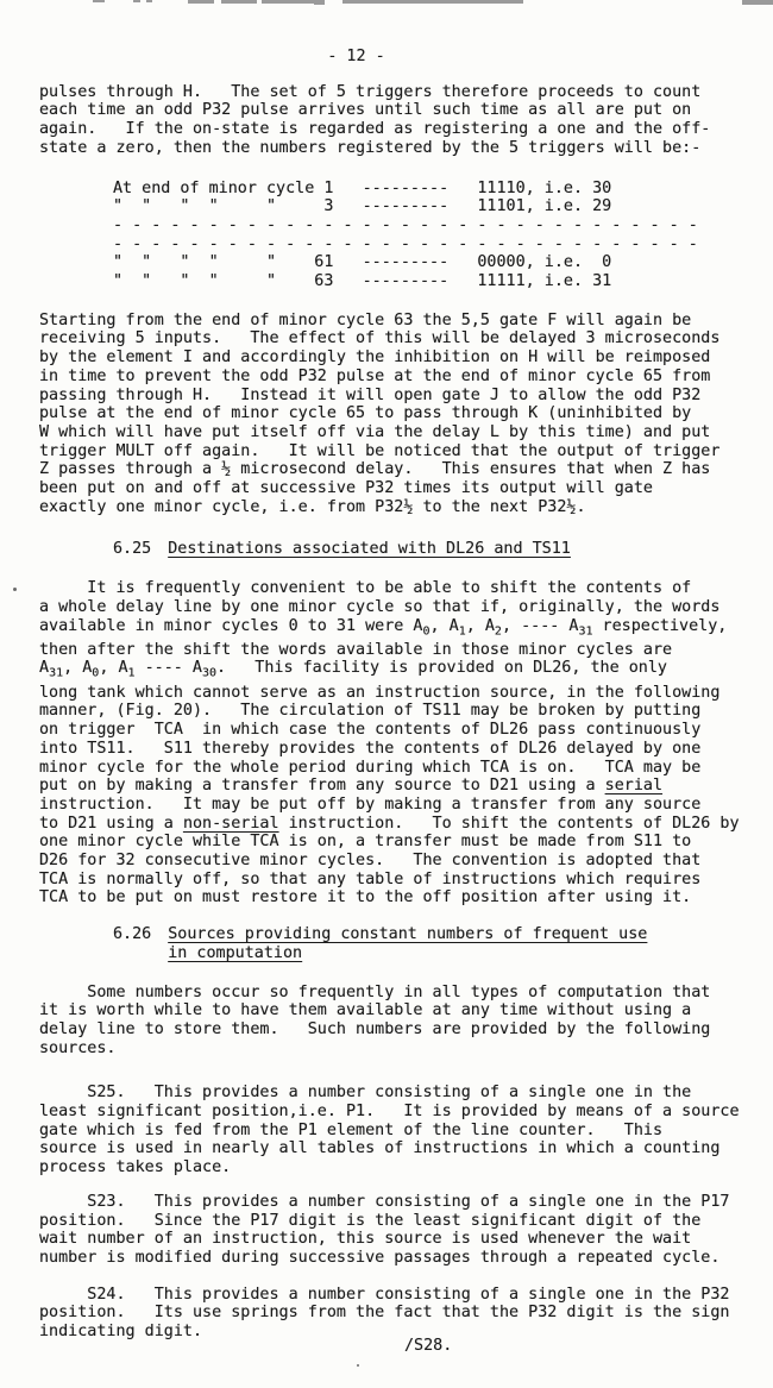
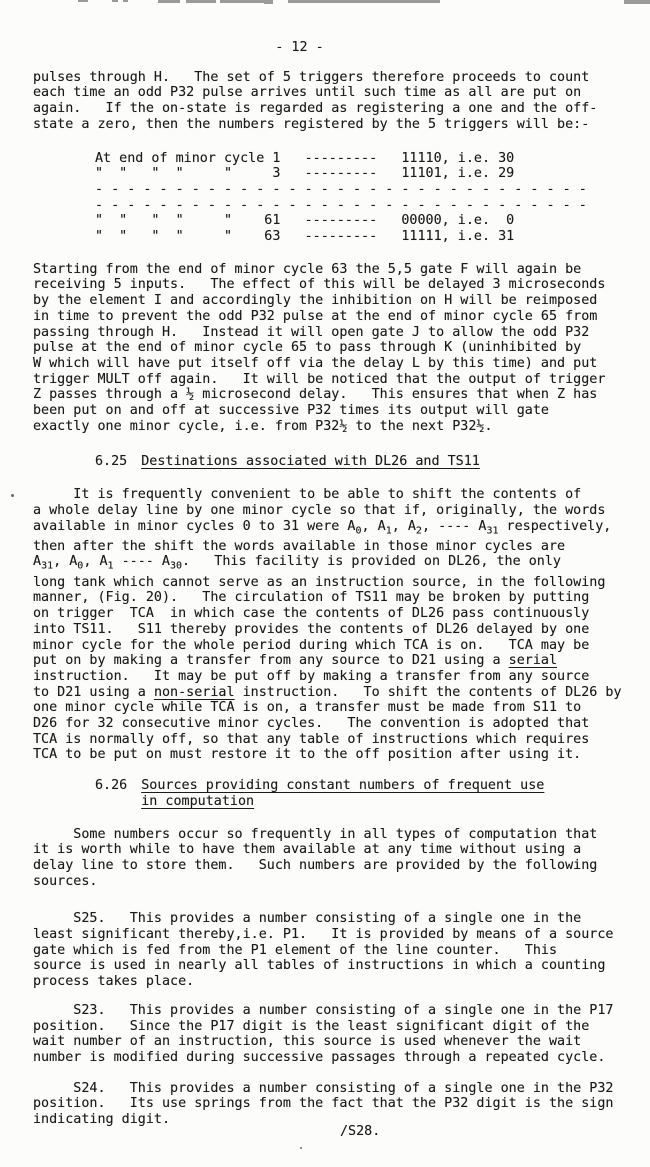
  - 12 -
  pulses through H. The set of 5 triggers therefore proceeds to count
  each time an odd P32 pulse arrives until such time as all are put on
  again. If the on-state is regarded as registering a one and the off-
  state a zero, then the numbers registered by the 5 triggers will be:-
  At end of minor cycle 1 --------- 11110, i.e. 30
  " " " " " 3 --------- 11101, i.e. 29
  - - - - - - - - - - - - - - - - - - - - - - - - - - - - - - -
  - - - - - - - - - - - - - - - - - - - - - - - - - - - - - - -
  " " " " " 61 --------- 00000, i.e. 0
  " " " " " 63 --------- 11111, i.e. 31
  Starting from the end of minor cycle 63 the 5,5 gate F will again be
  receiving 5 inputs. The effect of this will be delayed 3 microseconds
  by the element I and accordingly the inhibition on H will be reimposed
  in time to prevent the odd P32 pulse at the end of minor cycle 65 from
  passing through H. Instead it will open gate J to allow the odd P32
  pulse at the end of minor cycle 65 to pass through K (uninhibited by
  W which will have put itself off via the delay L by this time) and put
  trigger MULT off again. It will be noticed that the output of trigger
  Z passes through a ½ microsecond delay. This ensures that when Z has
  been put on and off at successive P32 times its output will gate
  exactly one minor cycle, i.e. from P32½ to the next P32½.
  6.25
  Destinations associated with DL26 and TS11
  It is frequently convenient to be able to shift the contents of
  a whole delay line by one minor cycle so that if, originally, the words
  available in minor cycles 0 to 31 were A0, A1, A2, ---- A31 respectively,
  then after the shift the words available in those minor cycles are
  A31, A0, A1 ---- A30. This facility is provided on DL26, the only
  long tank which cannot serve as an instruction source, in the following
  manner, (Fig. 20). The circulation of TS11 may be broken by putting
  on trigger TCA in which case the contents of DL26 pass continuously
  into TS11. S11 thereby provides the contents of DL26 delayed by one
  minor cycle for the whole period during which TCA is on. TCA may be
  put on by making a transfer from any source to D21 using a serial
  instruction. It may be put off by making a transfer from any source
  to D21 using a non-serial instruction. To shift the contents of DL26 by
  one minor cycle while TCA is on, a transfer must be made from S11 to
  D26 for 32 consecutive minor cycles. The convention is adopted that
  TCA is normally off, so that any table of instructions which requires
  TCA to be put on must restore it to the off position after using it.
  6.26
  Sources providing constant numbers of frequent use
  in computation
  Some numbers occur so frequently in all types of computation that
  it is worth while to have them available at any time without using a
  delay line to store them. Such numbers are provided by the following
  sources.
  S25. This provides a number consisting of a single one in the
- least significant position,i.e. P1. It is provided by means of a source
+ least significant thereby,i.e. P1. It is provided by means of a source
  gate which is fed from the P1 element of the line counter. This
  source is used in nearly all tables of instructions in which a counting
  process takes place.
  S23. This provides a number consisting of a single one in the P17
  position. Since the P17 digit is the least significant digit of the
  wait number of an instruction, this source is used whenever the wait
  number is modified during successive passages through a repeated cycle.
  S24. This provides a number consisting of a single one in the P32
  position. Its use springs from the fact that the P32 digit is the sign
  indicating digit.
  /S28.
